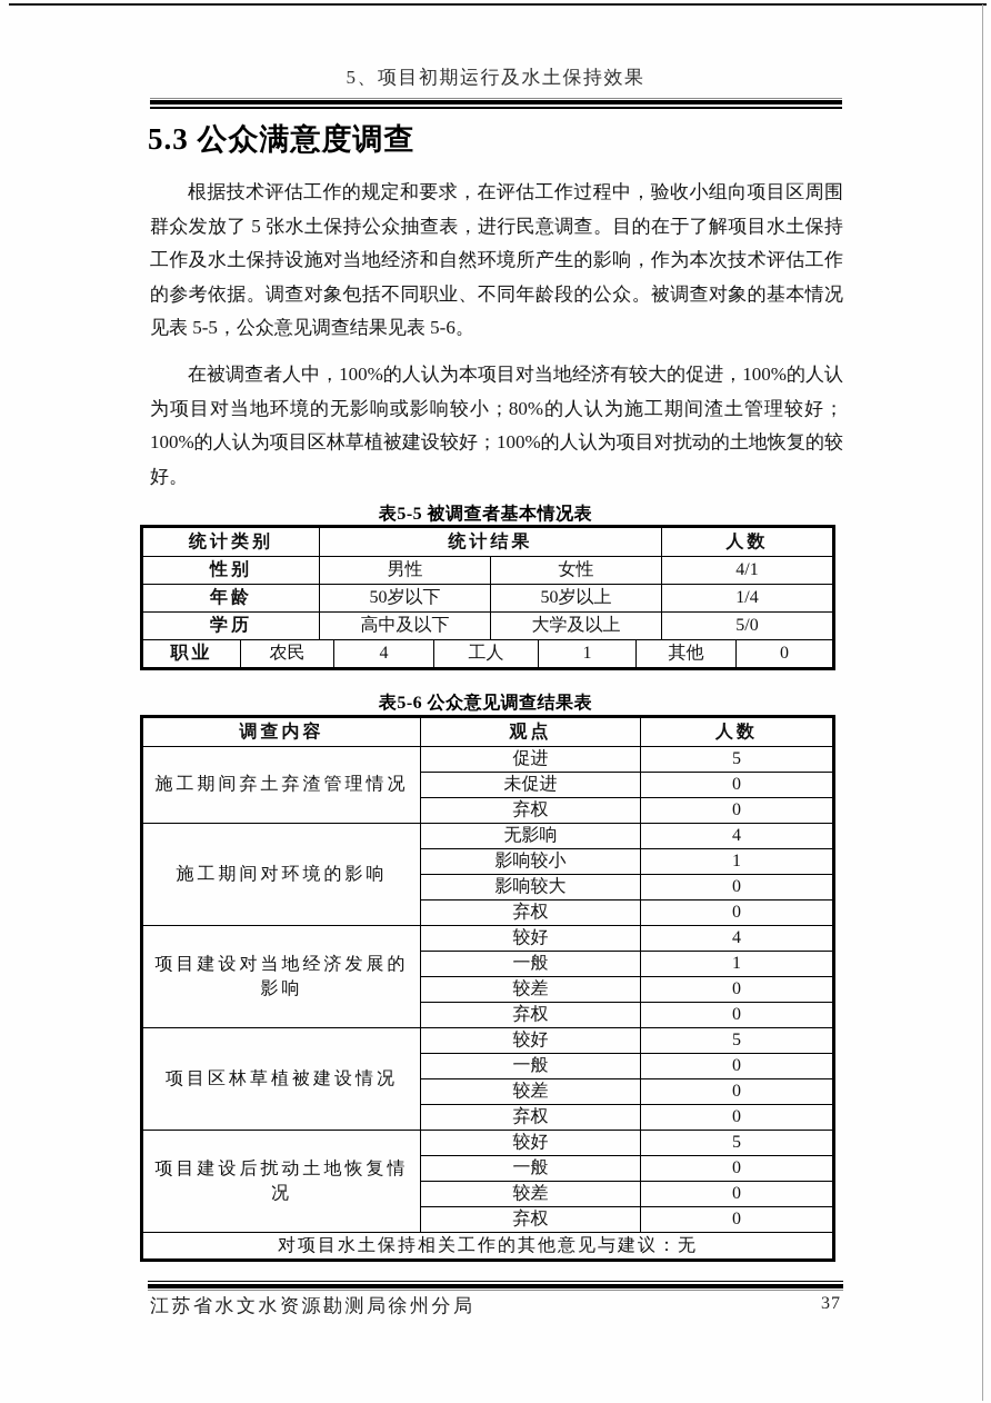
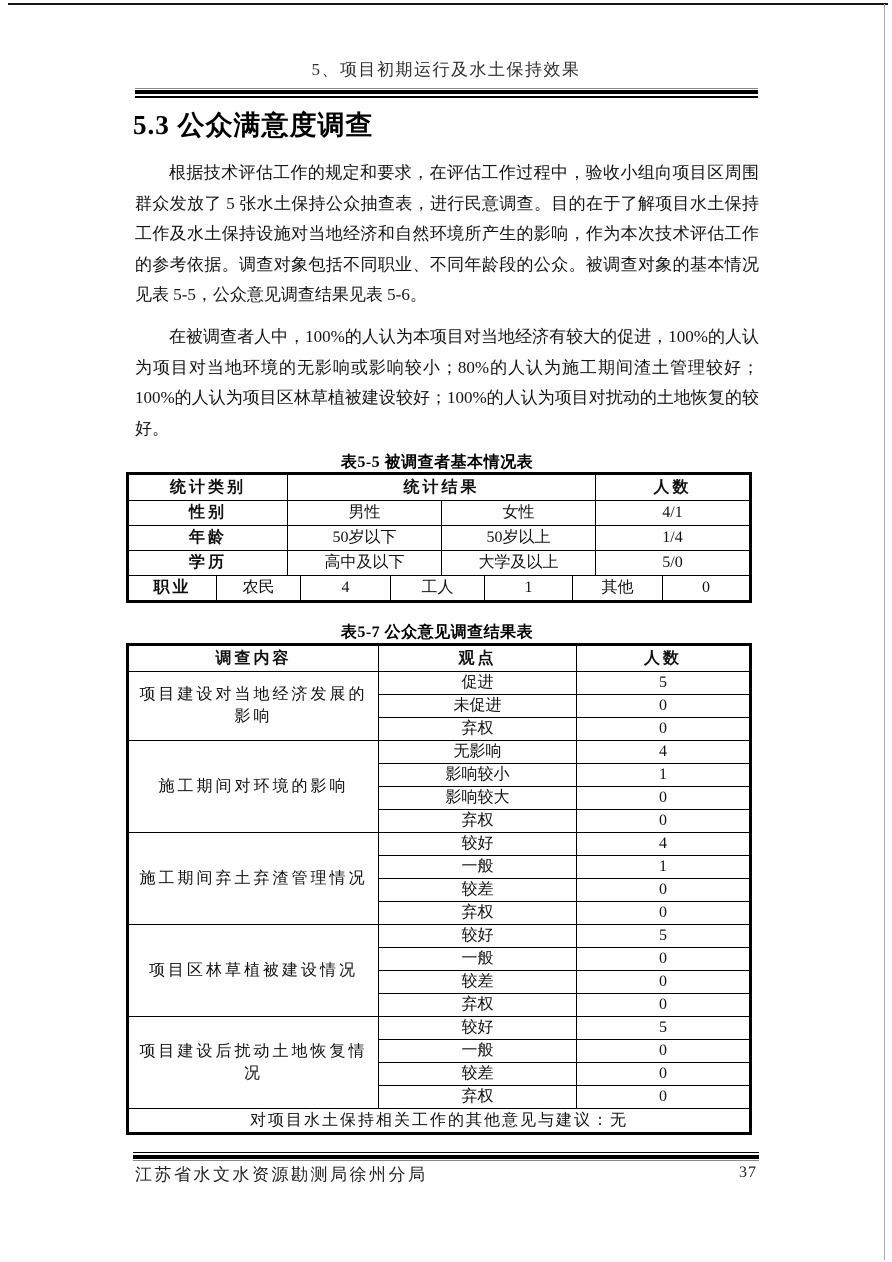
  5、项目初期运行及水土保持效果
  5.3 公众满意度调查
  根据技术评估工作的规定和要求，在评估工作过程中，验收小组向项目区周围群众发放了 5 张水土保持公众抽查表，进行民意调查。目的在于了解项目水土保持工作及水土保持设施对当地经济和自然环境所产生的影响，作为本次技术评估工作的参考依据。调查对象包括不同职业、不同年龄段的公众。被调查对象的基本情况见表 5-5，公众意见调查结果见表 5-6。
  在被调查者人中，100%的人认为本项目对当地经济有较大的促进，100%的人认为项目对当地环境的无影响或影响较小；80%的人认为施工期间渣土管理较好；100%的人认为项目区林草植被建设较好；100%的人认为项目对扰动的土地恢复的较好。
  表5-5 被调查者基本情况表
  统计类别	统计结果	人数
  性别	男性	女性	4/1
  年龄	50岁以下	50岁以上	1/4
  学历	高中及以下	大学及以上	5/0
  职业	农民	4	工人	1	其他	0
- 表5-6 公众意见调查结果表
+ 表5-7 公众意见调查结果表
  调查内容	观点	人数
- 施工期间弃土弃渣管理情况	促进	5
+ 项目建设对当地经济发展的影响	促进	5
  未促进	0
  弃权	0
  施工期间对环境的影响	无影响	4
  影响较小	1
  影响较大	0
  弃权	0
- 项目建设对当地经济发展的影响	较好	4
+ 施工期间弃土弃渣管理情况	较好	4
  一般	1
  较差	0
  弃权	0
  项目区林草植被建设情况	较好	5
  一般	0
  较差	0
  弃权	0
  项目建设后扰动土地恢复情况	较好	5
  一般	0
  较差	0
  弃权	0
  对项目水土保持相关工作的其他意见与建议：无
  江苏省水文水资源勘测局徐州分局
  37
